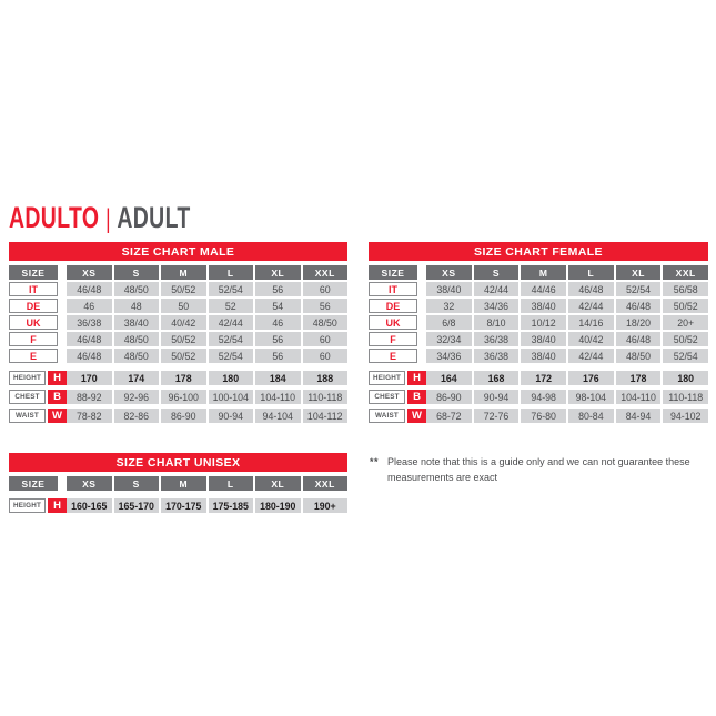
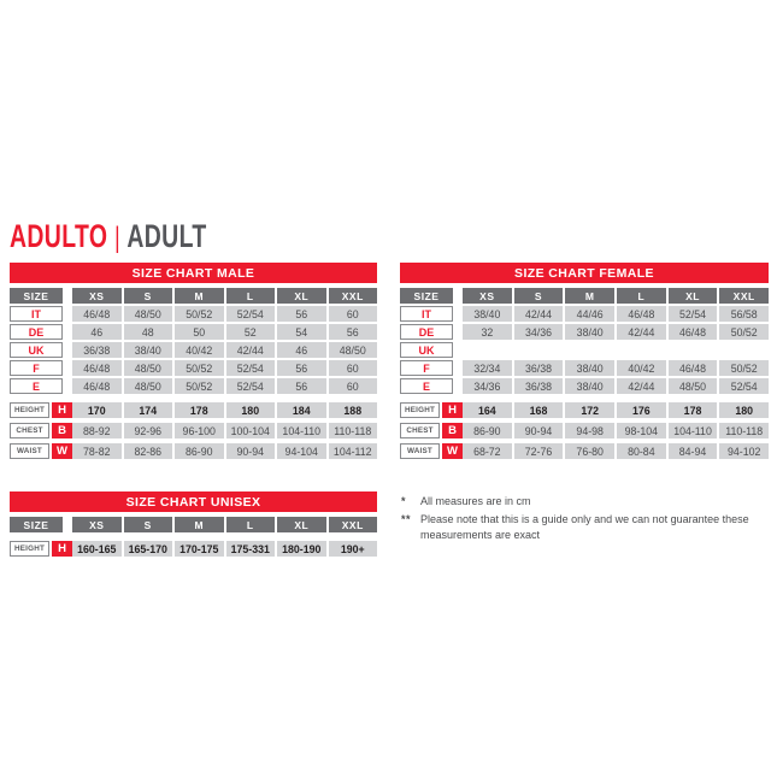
  ADULTO
  |
  ADULT
  SIZE CHART MALE
  SIZE
  XS
  S
  M
  L
  XL
  XXL
  IT
  46/48
  48/50
  50/52
  52/54
  56
  60
  DE
  46
  48
  50
  52
  54
  56
  UK
  36/38
  38/40
  40/42
  42/44
  46
  48/50
  F
  46/48
  48/50
  50/52
  52/54
  56
  60
  E
  46/48
  48/50
  50/52
  52/54
  56
  60
  H
  170
  174
  178
  180
  184
  188
  B
  88-92
  92-96
  96-100
  100-104
  104-110
  110-118
  W
  78-82
  82-86
  86-90
  90-94
  94-104
  104-112
  SIZE CHART FEMALE
  SIZE
  XS
  S
  M
  L
  XL
  XXL
  IT
  38/40
  42/44
  44/46
  46/48
  52/54
  56/58
  DE
  32
  34/36
  38/40
  42/44
  46/48
  50/52
  UK
- 6/8
- 8/10
- 10/12
- 14/16
- 18/20
- 20+
  F
  32/34
  36/38
  38/40
  40/42
  46/48
  50/52
  E
  34/36
  36/38
  38/40
  42/44
  48/50
  52/54
  H
  164
  168
  172
  176
  178
  180
  B
  86-90
  90-94
  94-98
  98-104
  104-110
  110-118
  W
  68-72
  72-76
  76-80
  80-84
  84-94
  94-102
  SIZE CHART UNISEX
  SIZE
  XS
  S
  M
  L
  XL
  XXL
  H
  160-165
  165-170
  170-175
- 175-185
+ 175-331
  180-190
  190+
+ *
+ All measures are in cm
  **
  Please note that this is a guide only and we can not guarantee these measurements are exact
